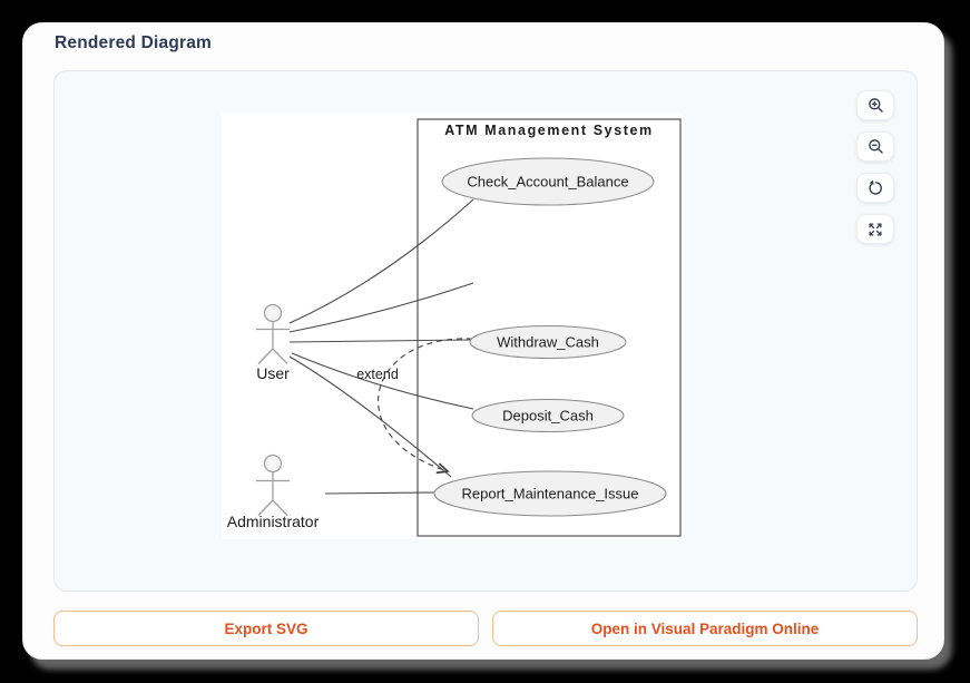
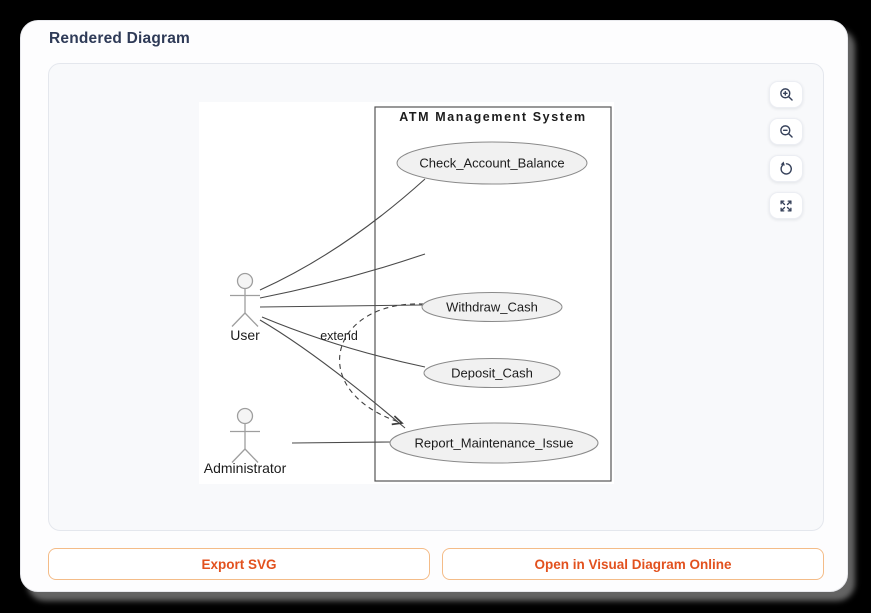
  Rendered Diagram
  ATM Management System
  extend
  Check_Account_Balance
  Withdraw_Cash
  Deposit_Cash
  Report_Maintenance_Issue
  User
  Administrator
  Export SVG
- Open in Visual Paradigm Online
+ Open in Visual Diagram Online
